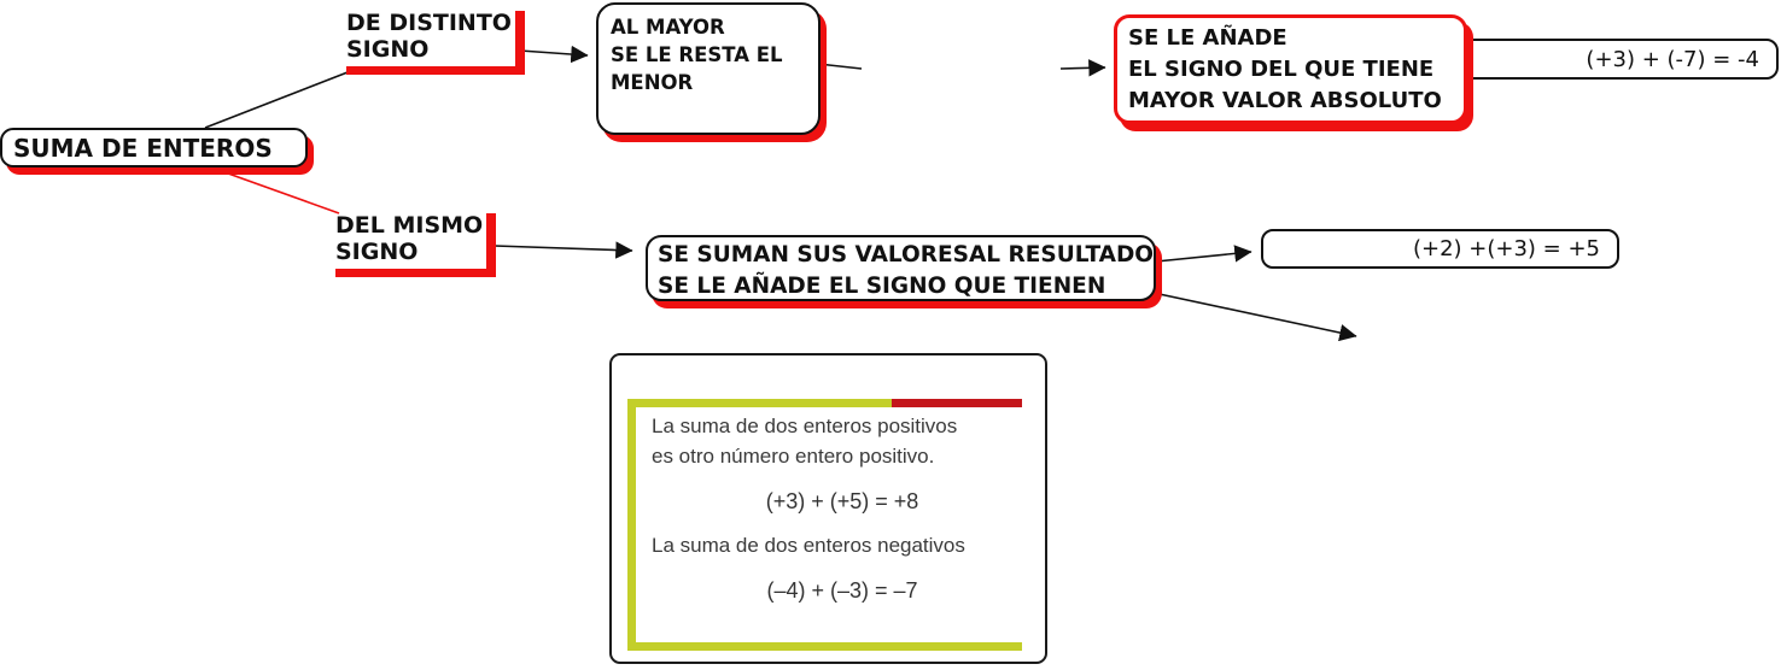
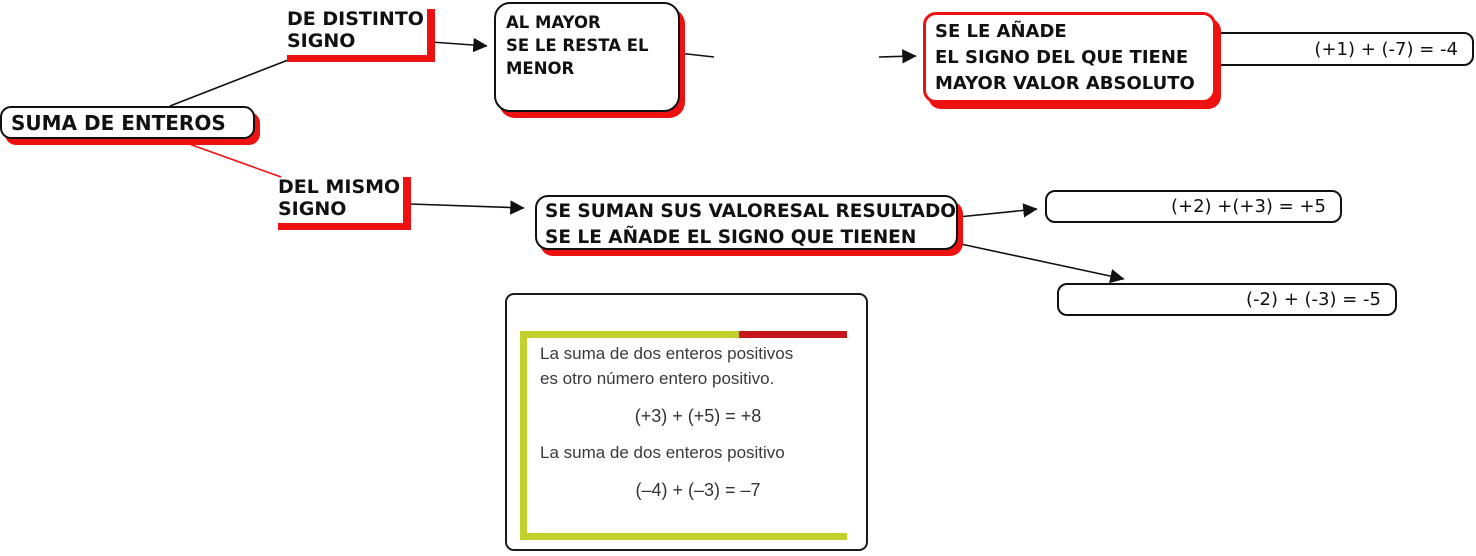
  SUMA DE ENTEROS
  DE DISTINTO
  SIGNO
  AL MAYOR
  SE LE RESTA EL
  MENOR
- (+3) + (-7) = -4
+ (+1) + (-7) = -4
  SE LE AÑADE
  EL SIGNO DEL QUE TIENE
  MAYOR VALOR ABSOLUTO
  DEL MISMO
  SIGNO
  SE SUMAN SUS VALORESAL RESULTADO
  SE LE AÑADE EL SIGNO QUE TIENEN
  (+2) +(+3) = +5
+ (-2) + (-3) = -5
  La suma de dos enteros positivos
  es otro número entero positivo.
  (+3) + (+5) = +8
- La suma de dos enteros negativos
+ La suma de dos enteros positivo
  (–4) + (–3) = –7
